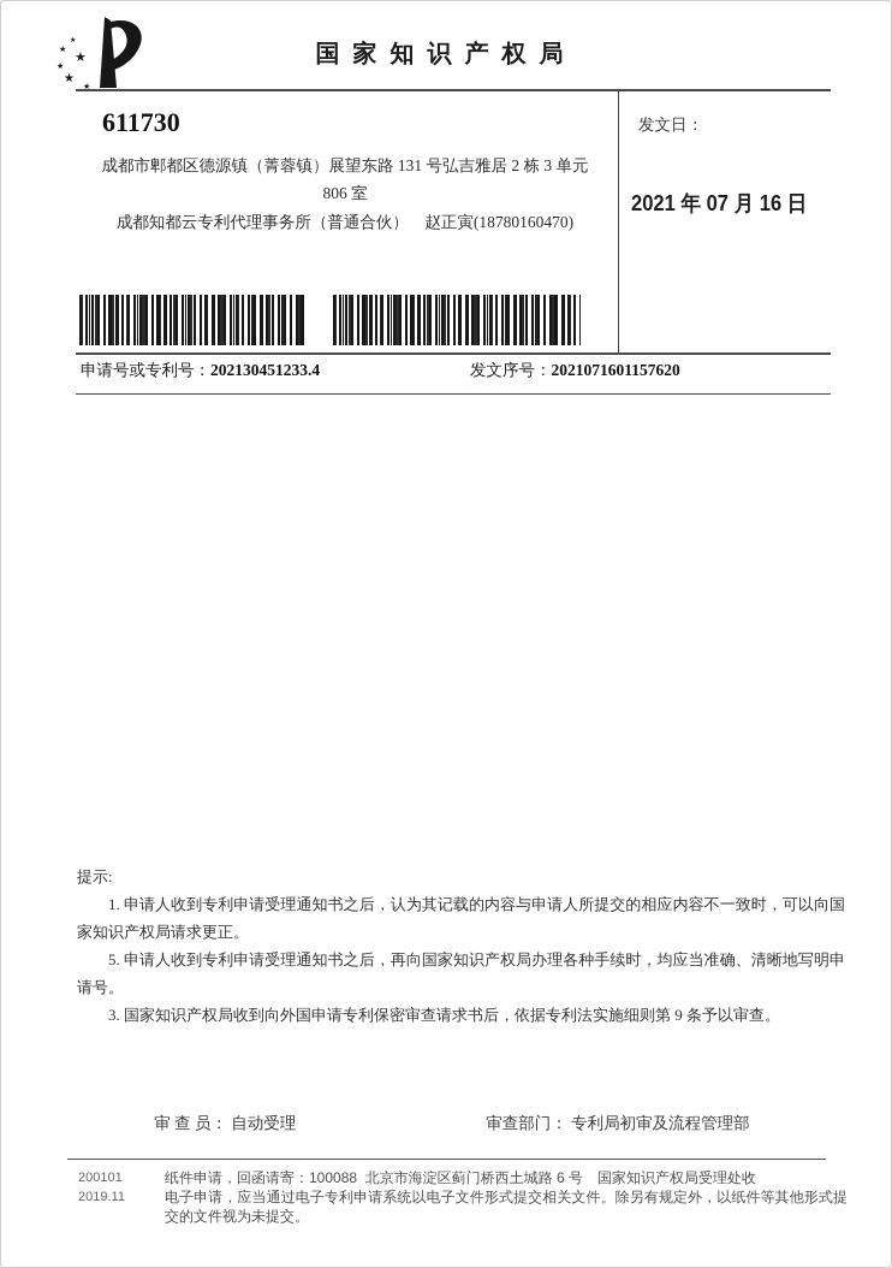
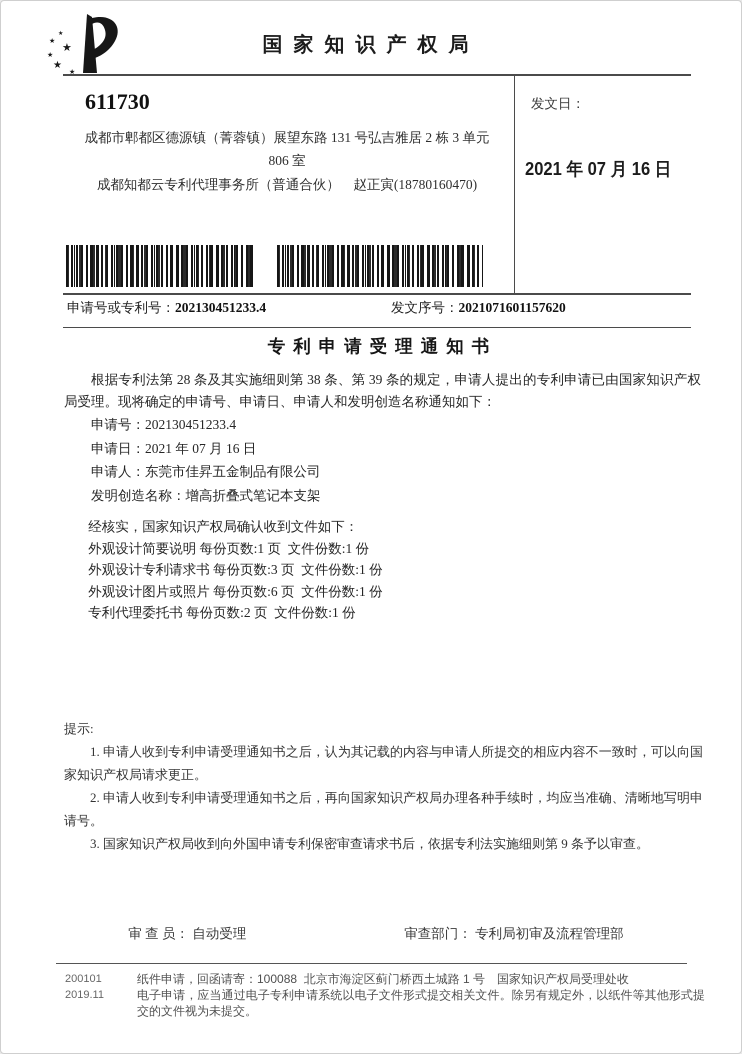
  ★
  ★
  ★
  ★
  ★
  国家知识产权局
  611730
  成都市郫都区德源镇（菁蓉镇）展望东路 131 号弘吉雅居 2 栋 3 单元
  806 室
  成都知都云专利代理事务所（普通合伙） 赵正寅(18780160470)
  发文日：
  2021 年 07 月 16 日
  申请号或专利号：202130451233.4
  发文序号：2021071601157620
+ 专利申请受理通知书
+ 根据专利法第 28 条及其实施细则第 38 条、第 39 条的规定，申请人提出的专利申请已由国家知识产权局受理。现将确定的申请号、申请日、申请人和发明创造名称通知如下：
+ 申请号：202130451233.4
+ 申请日：2021 年 07 月 16 日
+ 申请人：东莞市佳昇五金制品有限公司
+ 发明创造名称：增高折叠式笔记本支架
+ 经核实，国家知识产权局确认收到文件如下：
+ 外观设计简要说明 每份页数:1 页 文件份数:1 份
+ 外观设计专利请求书 每份页数:3 页 文件份数:1 份
+ 外观设计图片或照片 每份页数:6 页 文件份数:1 份
+ 专利代理委托书 每份页数:2 页 文件份数:1 份
  提示:
  1. 申请人收到专利申请受理通知书之后，认为其记载的内容与申请人所提交的相应内容不一致时，可以向国家知识产权局请求更正。
- 5. 申请人收到专利申请受理通知书之后，再向国家知识产权局办理各种手续时，均应当准确、清晰地写明申请号。
+ 2. 申请人收到专利申请受理通知书之后，再向国家知识产权局办理各种手续时，均应当准确、清晰地写明申请号。
  3. 国家知识产权局收到向外国申请专利保密审查请求书后，依据专利法实施细则第 9 条予以审查。
  审 查 员： 自动受理
  审查部门： 专利局初审及流程管理部
  200101
  2019.11
- 纸件申请，回函请寄：100088 北京市海淀区蓟门桥西土城路 6 号 国家知识产权局受理处收
+ 纸件申请，回函请寄：100088 北京市海淀区蓟门桥西土城路 1 号 国家知识产权局受理处收
  电子申请，应当通过电子专利申请系统以电子文件形式提交相关文件。除另有规定外，以纸件等其他形式提交的文件视为未提交。
